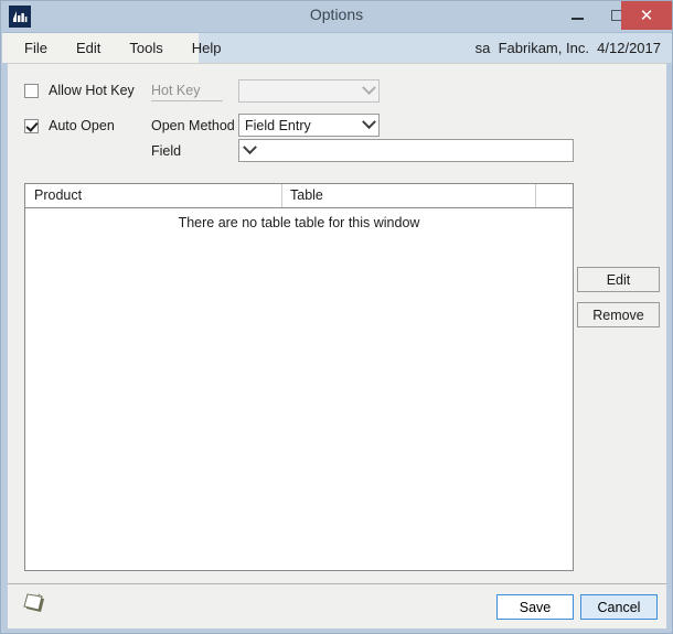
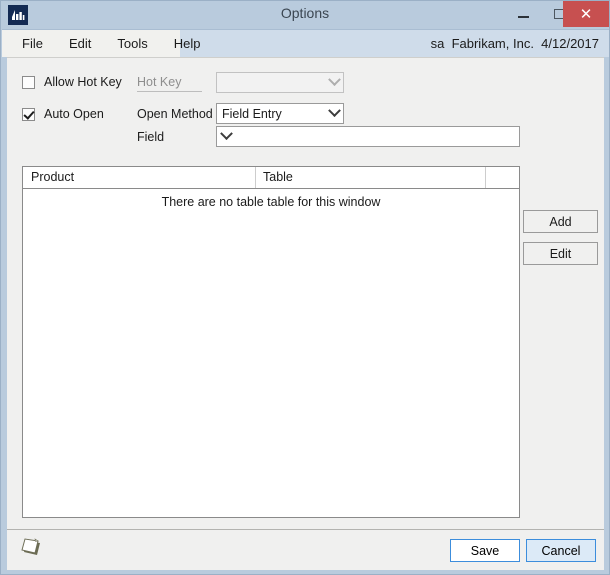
  Options
  ✕
  File
  Edit
  Tools
  Help
  sa Fabrikam, Inc. 4/12/2017
  Allow Hot Key
  Hot Key
  Auto Open
  Open Method
  Field Entry
  Field
  Product
  Table
  There are no table table for this window
+ Add
  Edit
- Remove
  Save
  Cancel
